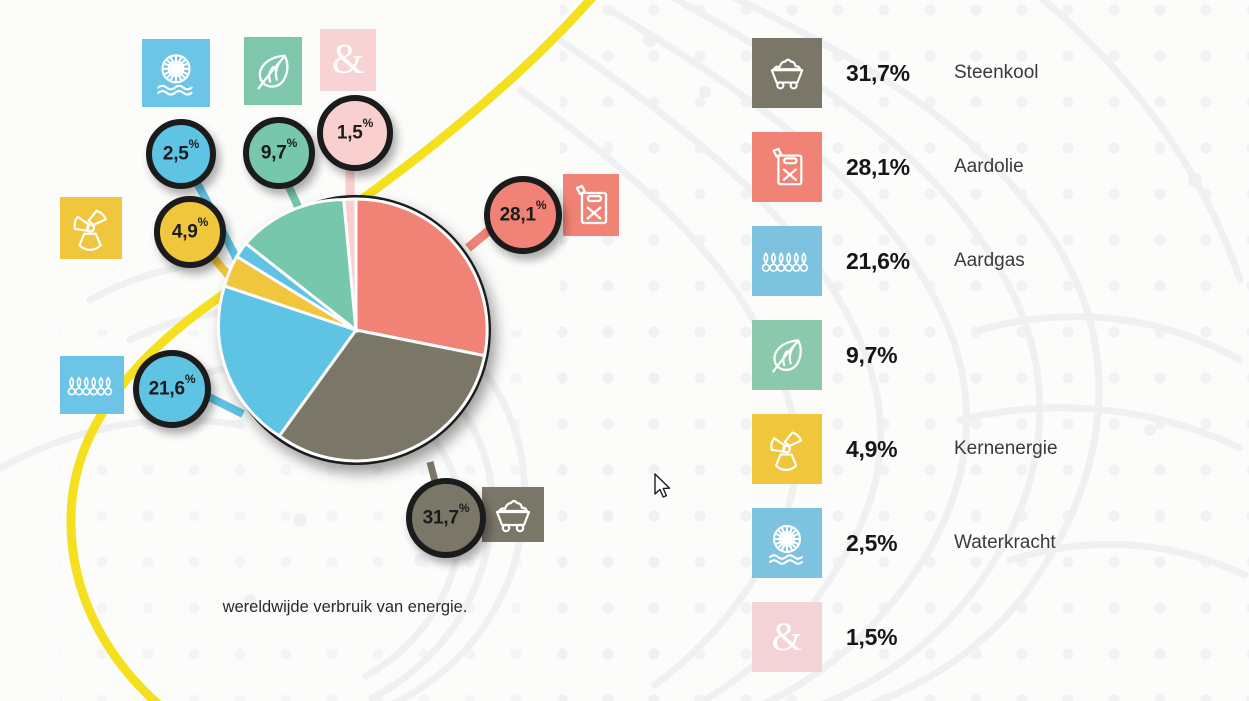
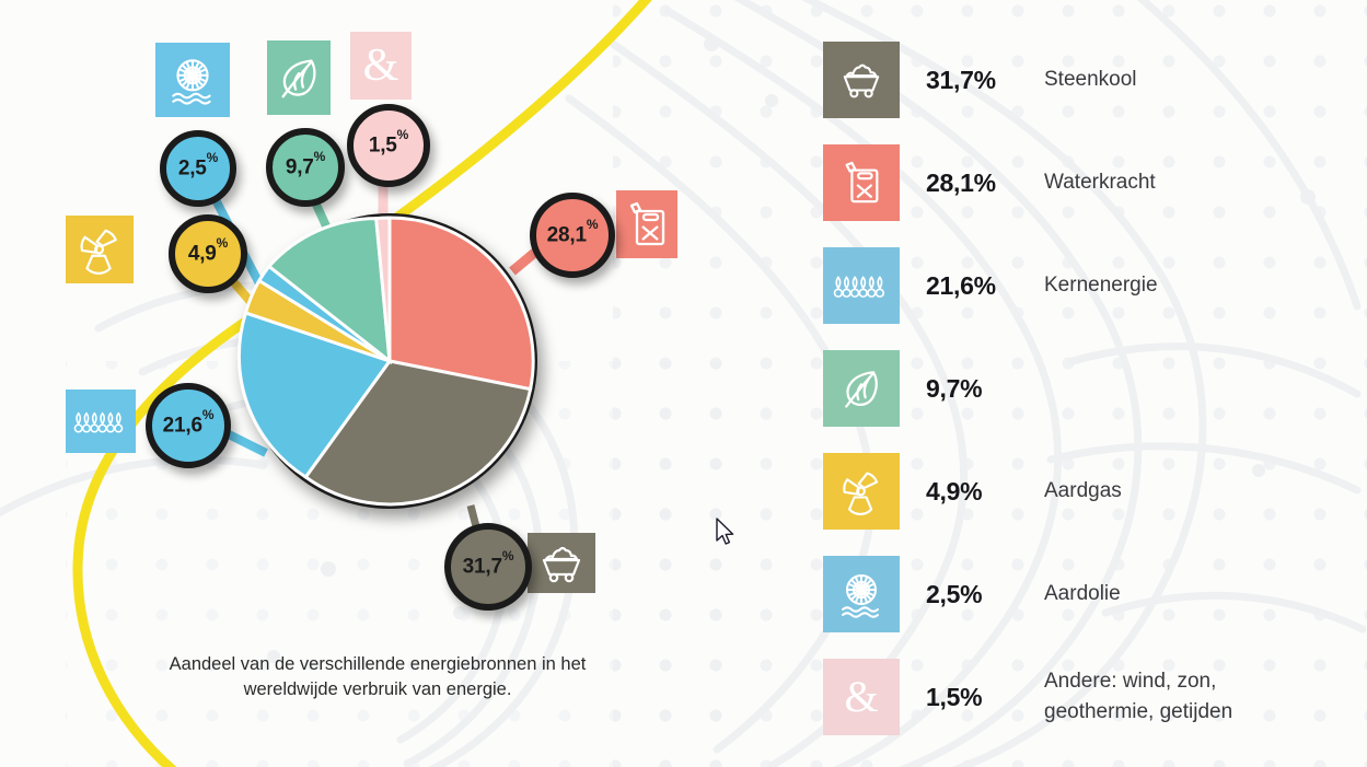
  &
  2,5%
  4,9%
  9,7%
  1,5%
  28,1%
  21,6%
  31,7%
+ Aandeel van de verschillende energiebronnen in het
  wereldwijde verbruik van energie.
  31,7%
  Steenkool
  28,1%
- Aardolie
+ Waterkracht
  21,6%
- Aardgas
+ Kernenergie
  9,7%
  4,9%
- Kernenergie
+ Aardgas
  2,5%
- Waterkracht
+ Aardolie
  &
  1,5%
+ Andere: wind, zon, geothermie, getijden
